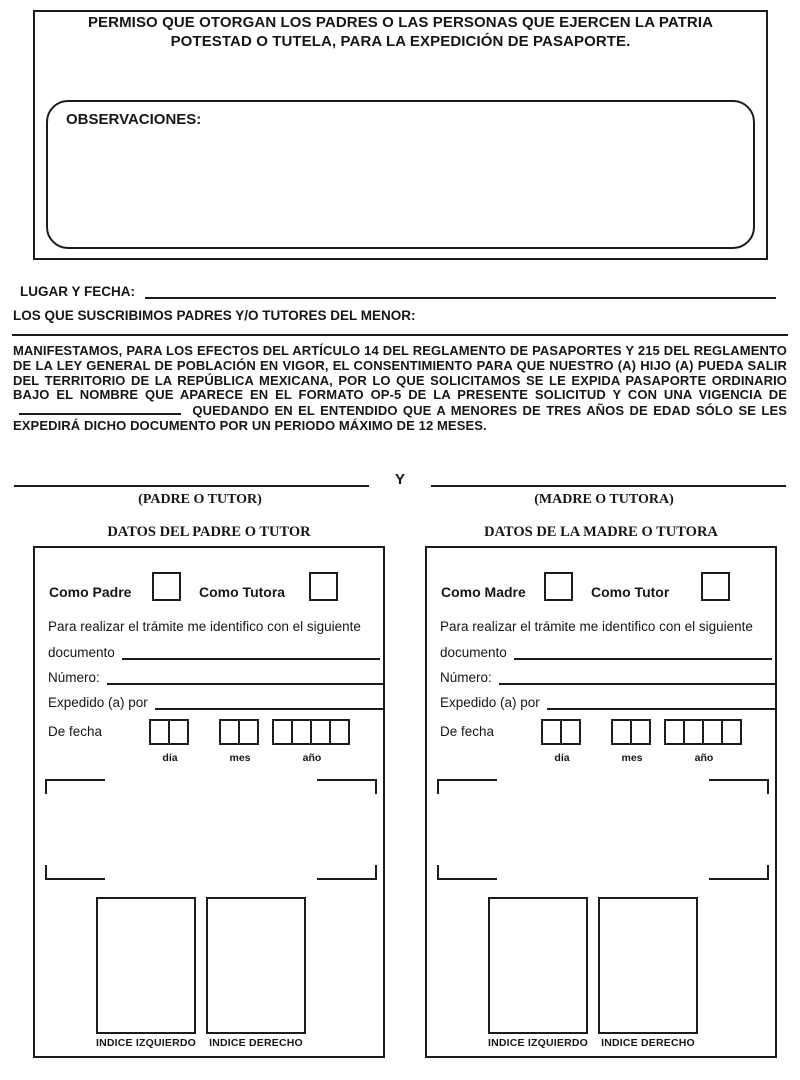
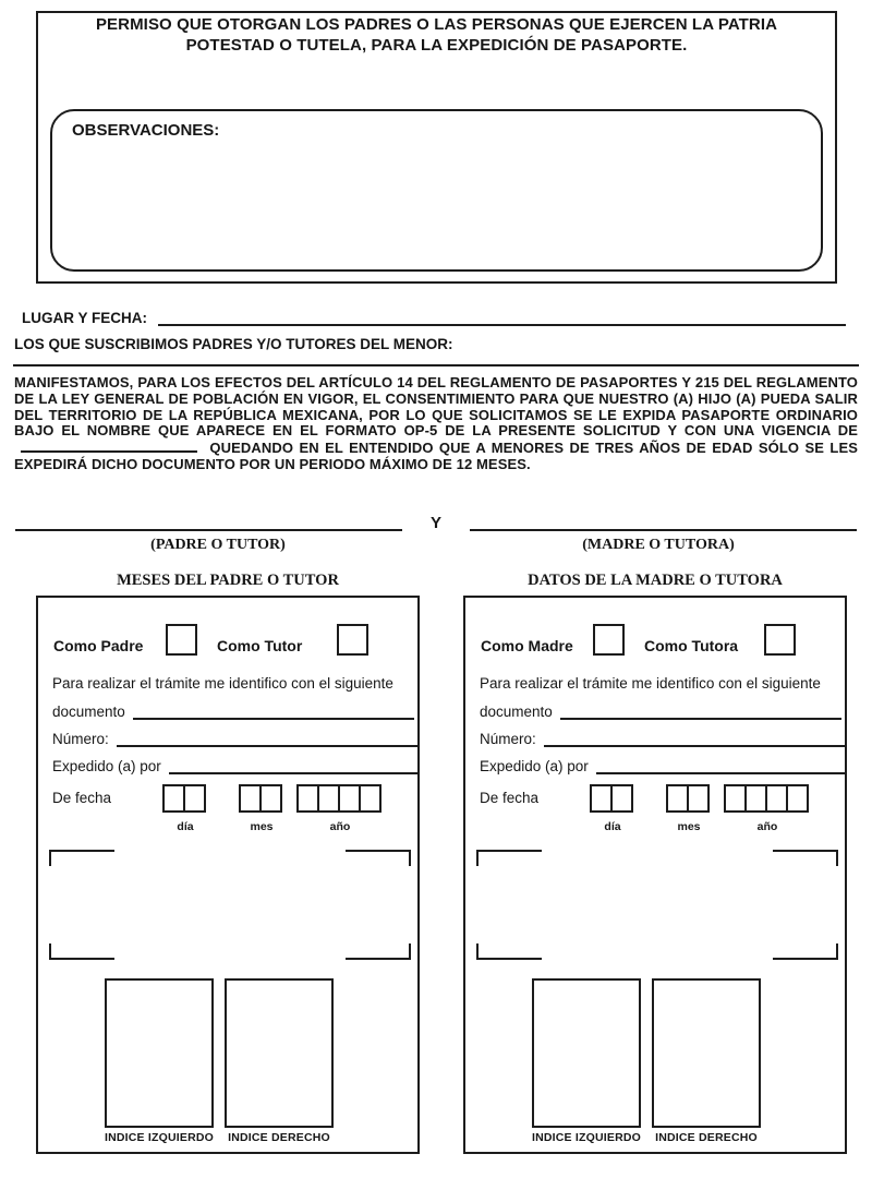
  PERMISO QUE OTORGAN LOS PADRES O LAS PERSONAS QUE EJERCEN LA PATRIA POTESTAD O TUTELA, PARA LA EXPEDICIÓN DE PASAPORTE.
  OBSERVACIONES:
  LUGAR Y FECHA:
  LOS QUE SUSCRIBIMOS PADRES Y/O TUTORES DEL MENOR:
  MANIFESTAMOS, PARA LOS EFECTOS DEL ARTÍCULO 14 DEL REGLAMENTO DE PASAPORTES Y 215 DEL REGLAMENTO DE LA LEY GENERAL DE POBLACIÓN EN VIGOR, EL CONSENTIMIENTO PARA QUE NUESTRO (A) HIJO (A) PUEDA SALIR DEL TERRITORIO DE LA REPÚBLICA MEXICANA, POR LO QUE SOLICITAMOS SE LE EXPIDA PASAPORTE ORDINARIO BAJO EL NOMBRE QUE APARECE EN EL FORMATO OP-5 DE LA PRESENTE SOLICITUD Y CON UNA VIGENCIA DE QUEDANDO EN EL ENTENDIDO QUE A MENORES DE TRES AÑOS DE EDAD SÓLO SE LES EXPEDIRÁ DICHO DOCUMENTO POR UN PERIODO MÁXIMO DE 12 MESES.
  Y
  (PADRE O TUTOR)
  (MADRE O TUTORA)
- DATOS DEL PADRE O TUTOR
+ MESES DEL PADRE O TUTOR
  DATOS DE LA MADRE O TUTORA
  Como Padre
- Como Tutora
+ Como Tutor
  Para realizar el trámite me identifico con el siguiente
  documento
  Número:
  Expedido (a) por
  De fecha
  día
  mes
  año
  INDICE IZQUIERDO
  INDICE DERECHO
  Como Madre
- Como Tutor
+ Como Tutora
  Para realizar el trámite me identifico con el siguiente
  documento
  Número:
  Expedido (a) por
  De fecha
  día
  mes
  año
  INDICE IZQUIERDO
  INDICE DERECHO
